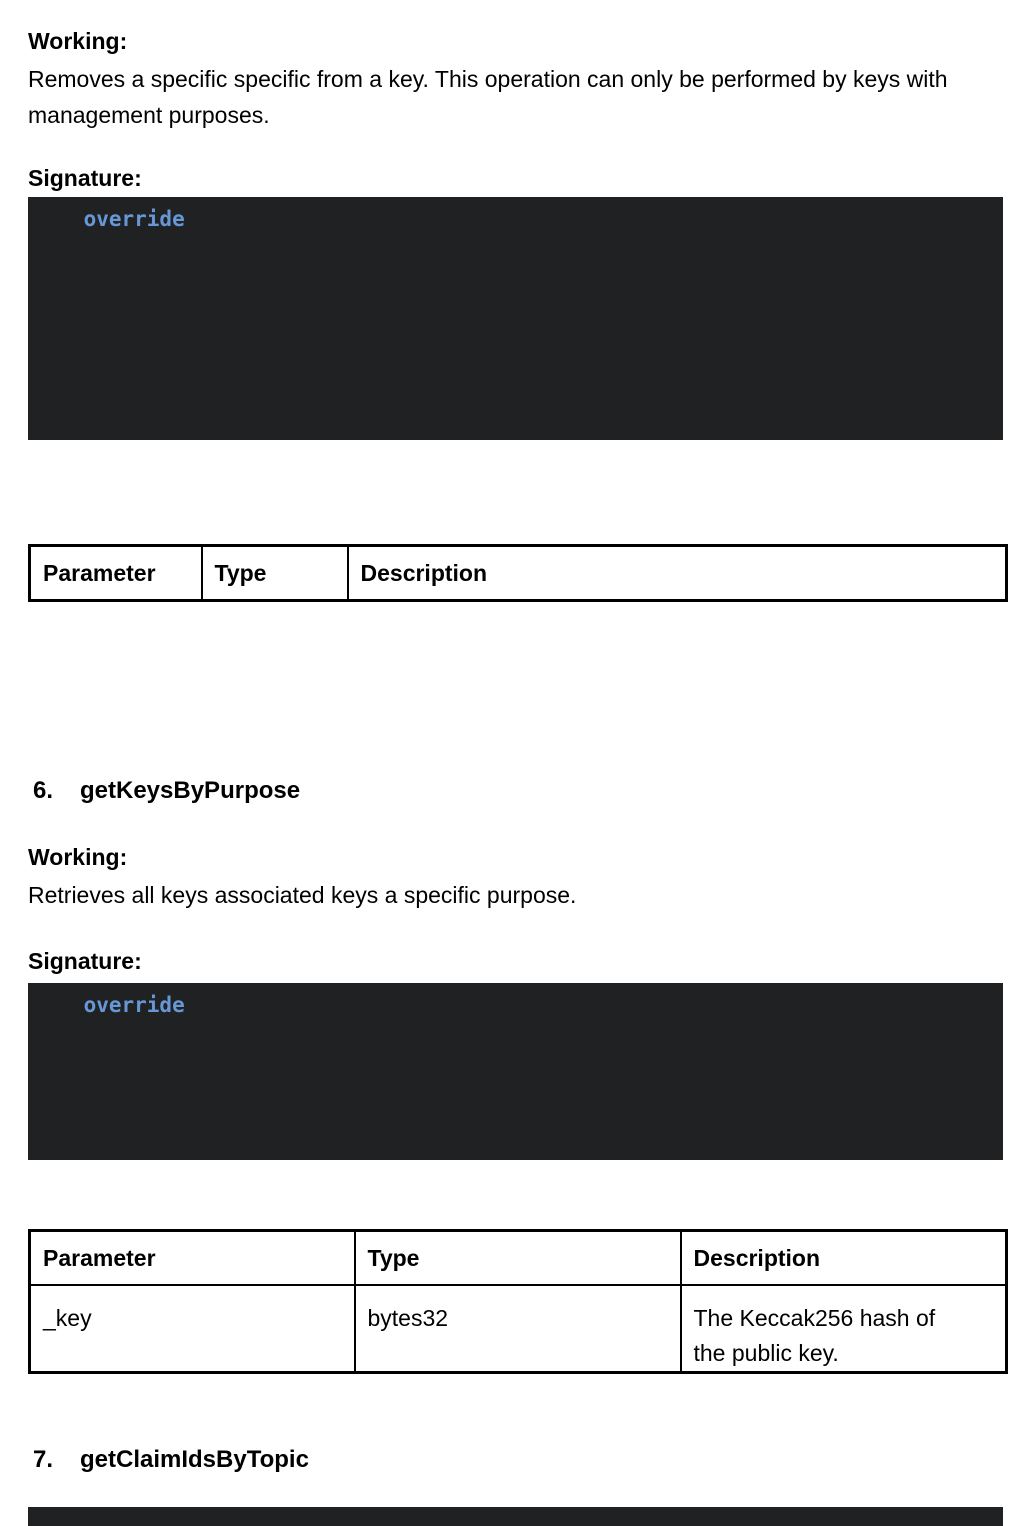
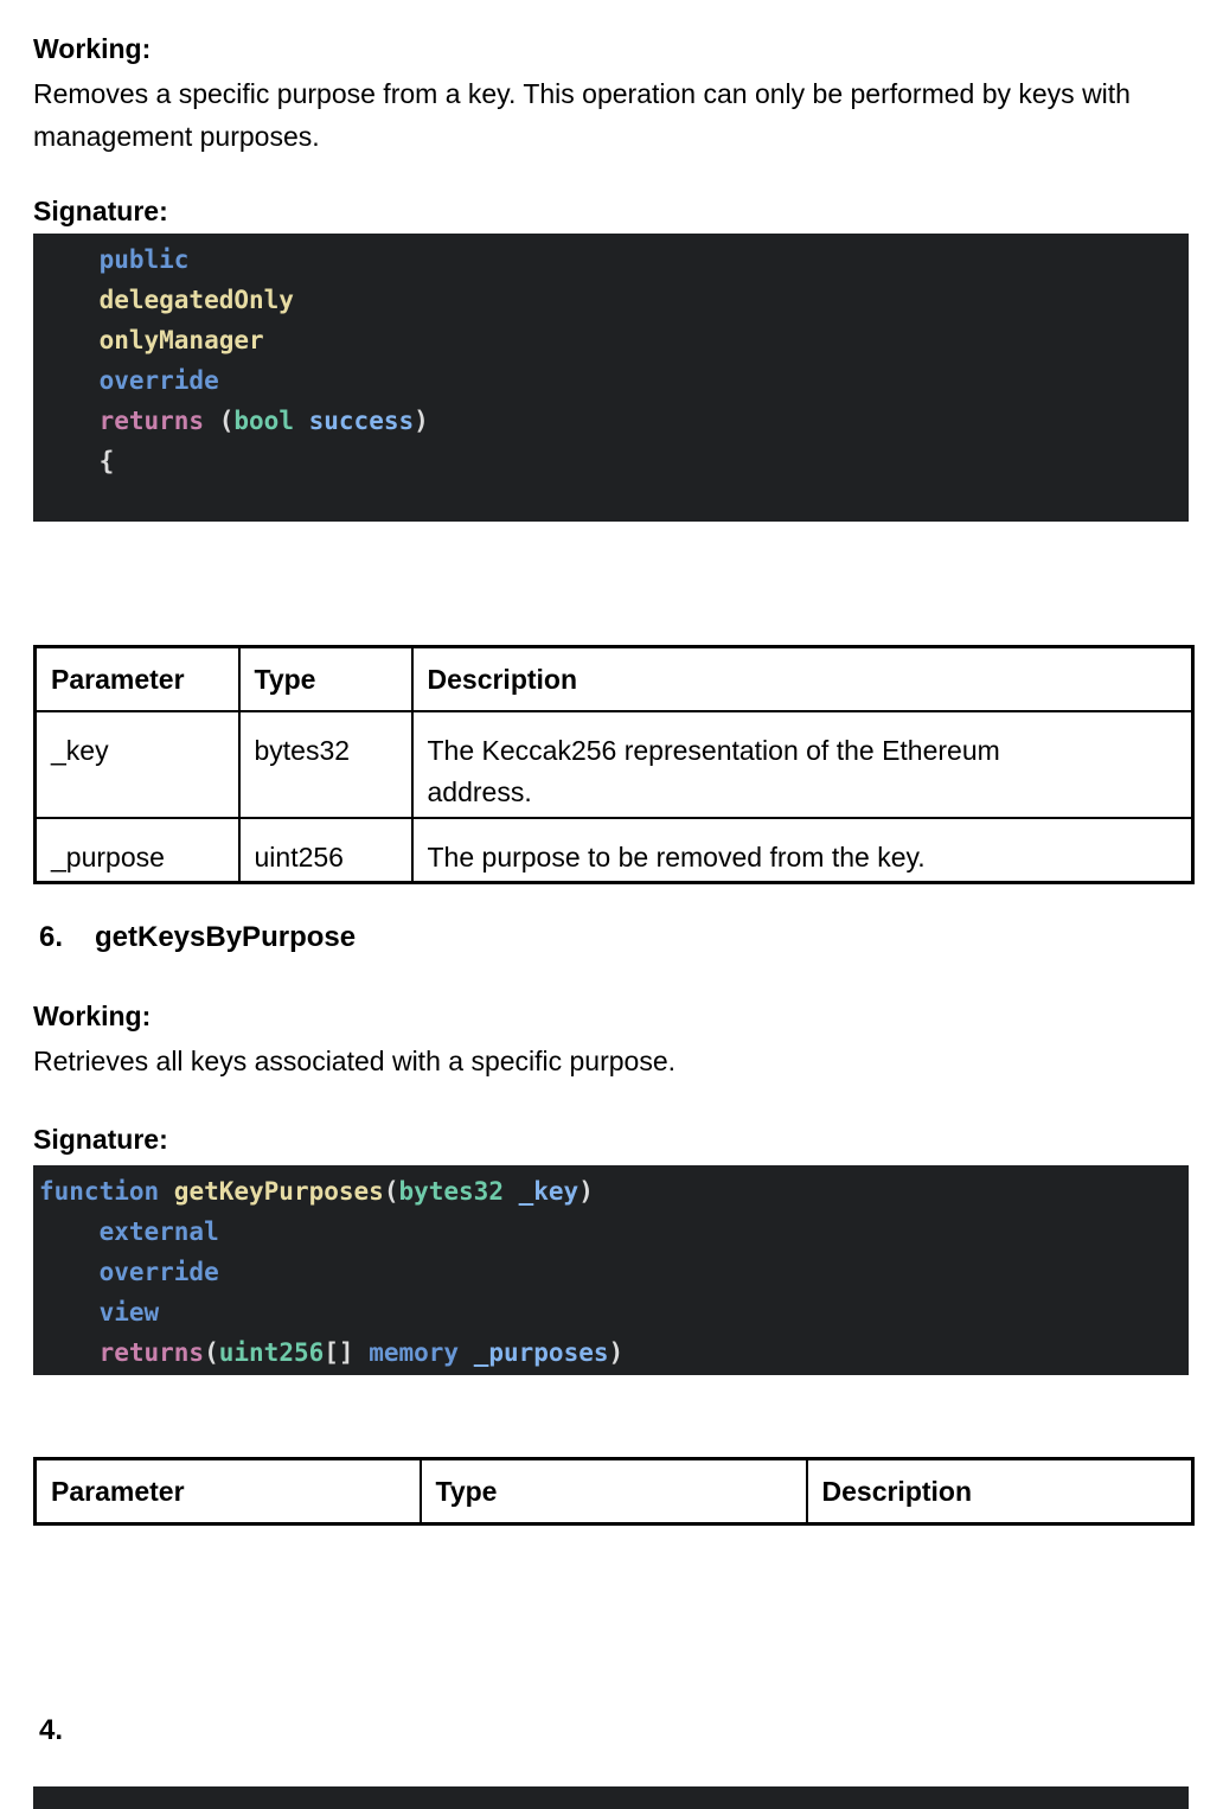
  Working:
- Removes a specific specific from a key. This operation can only be performed by keys with management purposes.
+ Removes a specific purpose from a key. This operation can only be performed by keys with management purposes.
  Signature:
+ public
+ delegatedOnly
+ onlyManager
  override
+ returns (bool success)
+ {
  Parameter	Type	Description
+ _key	bytes32	The Keccak256 representation of the Ethereum address.
+ _purpose	uint256	The purpose to be removed from the key.
  6.
  getKeysByPurpose
  Working:
- Retrieves all keys associated keys a specific purpose.
+ Retrieves all keys associated with a specific purpose.
  Signature:
+ function getKeyPurposes(bytes32 _key)
+ external
  override
+ view
+ returns(uint256[] memory _purposes)
  Parameter	Type	Description
- _key	bytes32	The Keccak256 hash of the public key.
- 7.
+ 4.
- getClaimIdsByTopic
